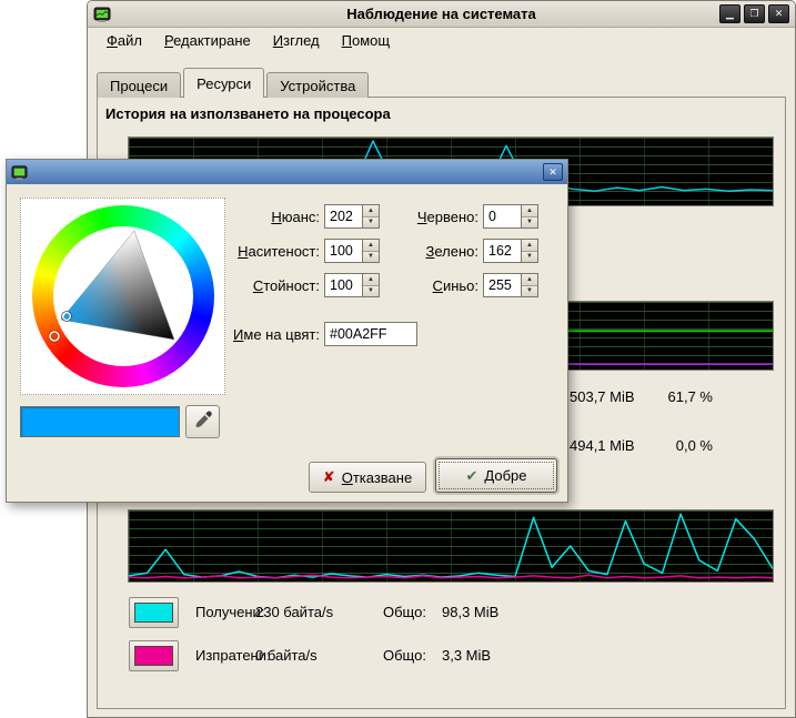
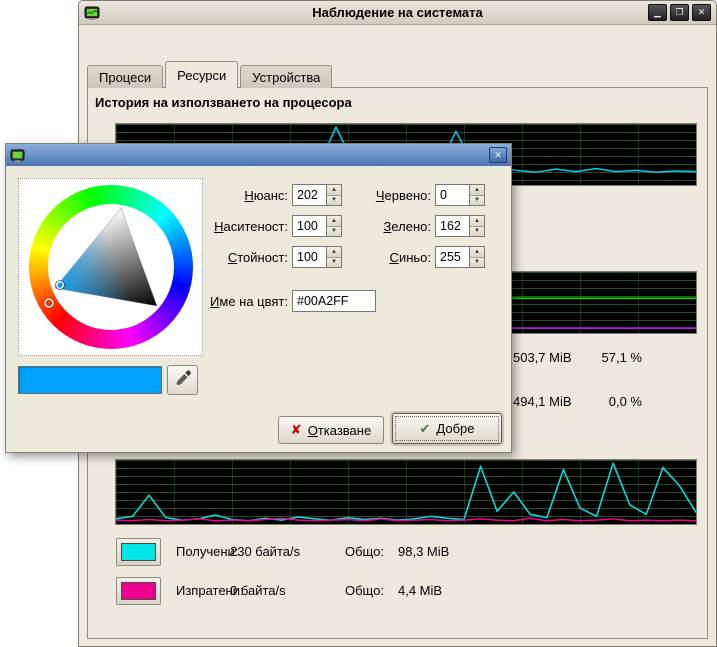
  Наблюдение на системата
  ▁
  ❐
  ✕
- Файл
- Редактиране
- Изглед
- Помощ
  Процеси
  Ресурси
  Устройства
  История на използването на процесора
  503,7 MiB
- 61,7 %
+ 57,1 %
  494,1 MiB
  0,0 %
  Получени:
  230 байта/s
  Общо:
  98,3 MiB
  Изпратени:
  0 байта/s
  Общо:
- 3,3 MiB
+ 4,4 MiB
  ✕
  Нюанс:
  202
  Червено:
  0
  Наситеност:
  100
  Зелено:
  162
  Стойност:
  100
  Синьо:
  255
  Име на цвят:
  #00A2FF
  ✘
  Отказване
  ✔
  Добре
